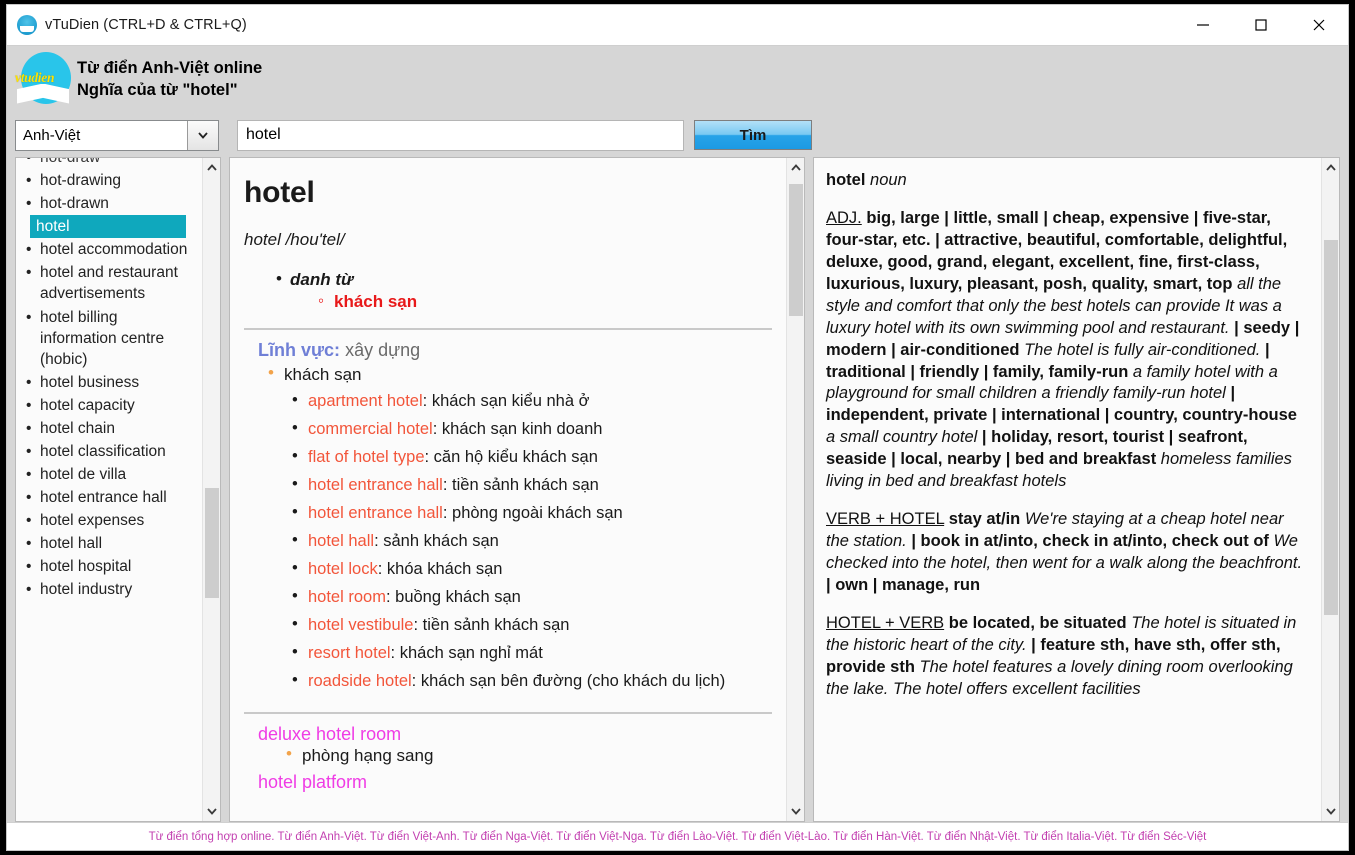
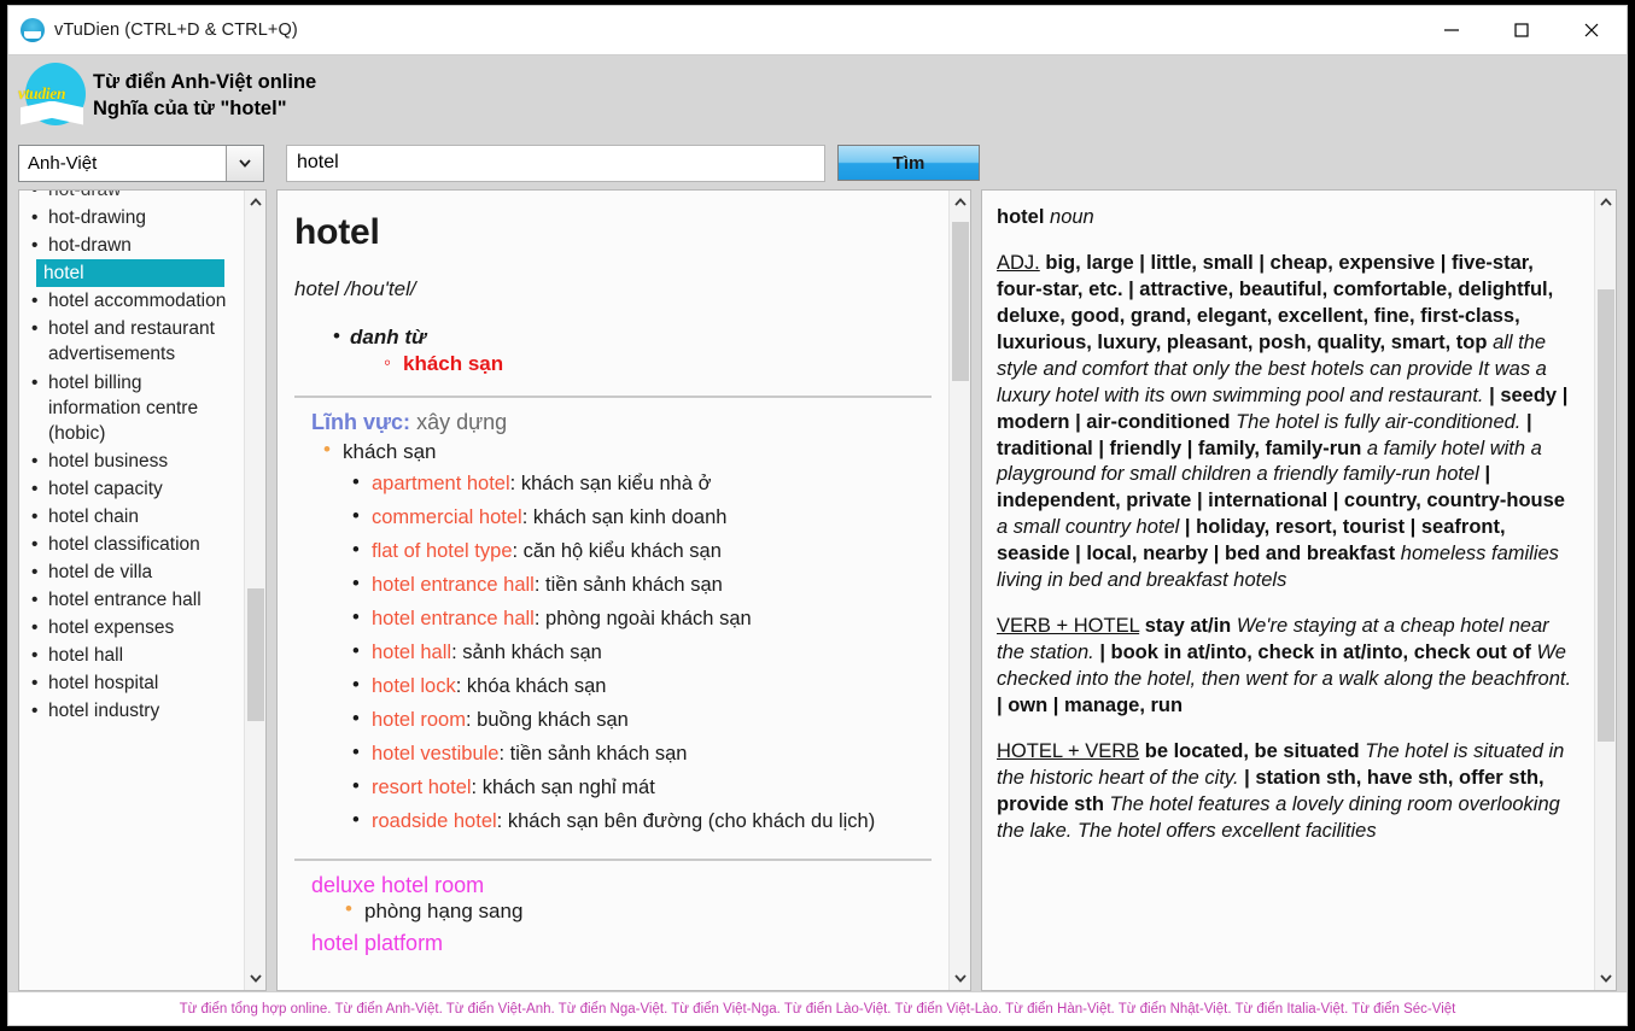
  vTuDien (CTRL+D & CTRL+Q)
  vtudien
  Từ điển Anh-Việt online
  Nghĩa của từ "hotel"
  Anh-Việt
  hotel
  Tìm
  hot-draw
  hot-drawing
  hot-drawn
  hotel
  hotel accommodation
  hotel and restaurant advertisements
  hotel billing information centre (hobic)
  hotel business
  hotel capacity
  hotel chain
  hotel classification
  hotel de villa
  hotel entrance hall
  hotel expenses
  hotel hall
  hotel hospital
  hotel industry
  hotel
  hotel /hou'tel/
  danh từ
  khách sạn
  Lĩnh vực: xây dựng
  khách sạn
  apartment hotel: khách sạn kiểu nhà ở
  commercial hotel: khách sạn kinh doanh
  flat of hotel type: căn hộ kiểu khách sạn
  hotel entrance hall: tiền sảnh khách sạn
  hotel entrance hall: phòng ngoài khách sạn
  hotel hall: sảnh khách sạn
  hotel lock: khóa khách sạn
  hotel room: buồng khách sạn
  hotel vestibule: tiền sảnh khách sạn
  resort hotel: khách sạn nghỉ mát
  roadside hotel: khách sạn bên đường (cho khách du lịch)
  deluxe hotel room
  phòng hạng sang
  hotel platform
  hotel noun
  ADJ. big, large | little, small | cheap, expensive | five-star, four-star, etc. | attractive, beautiful, comfortable, delightful, deluxe, good, grand, elegant, excellent, fine, first-class, luxurious, luxury, pleasant, posh, quality, smart, top all the style and comfort that only the best hotels can provide It was a luxury hotel with its own swimming pool and restaurant. | seedy | modern | air-conditioned The hotel is fully air-conditioned. | traditional | friendly | family, family-run a family hotel with a playground for small children a friendly family-run hotel | independent, private | international | country, country-house a small country hotel | holiday, resort, tourist | seafront, seaside | local, nearby | bed and breakfast homeless families living in bed and breakfast hotels
  VERB + HOTEL stay at/in We're staying at a cheap hotel near the station. | book in at/into, check in at/into, check out of We checked into the hotel, then went for a walk along the beachfront. | own | manage, run
- HOTEL + VERB be located, be situated The hotel is situated in the historic heart of the city. | feature sth, have sth, offer sth, provide sth The hotel features a lovely dining room overlooking the lake. The hotel offers excellent facilities
+ HOTEL + VERB be located, be situated The hotel is situated in the historic heart of the city. | station sth, have sth, offer sth, provide sth The hotel features a lovely dining room overlooking the lake. The hotel offers excellent facilities
  Từ điển tổng hợp online. Từ điển Anh-Việt. Từ điển Việt-Anh. Từ điển Nga-Việt. Từ điển Việt-Nga. Từ điển Lào-Việt. Từ điển Việt-Lào. Từ điển Hàn-Việt. Từ điển Nhật-Việt. Từ điển Italia-Việt. Từ điển Séc-Việt
